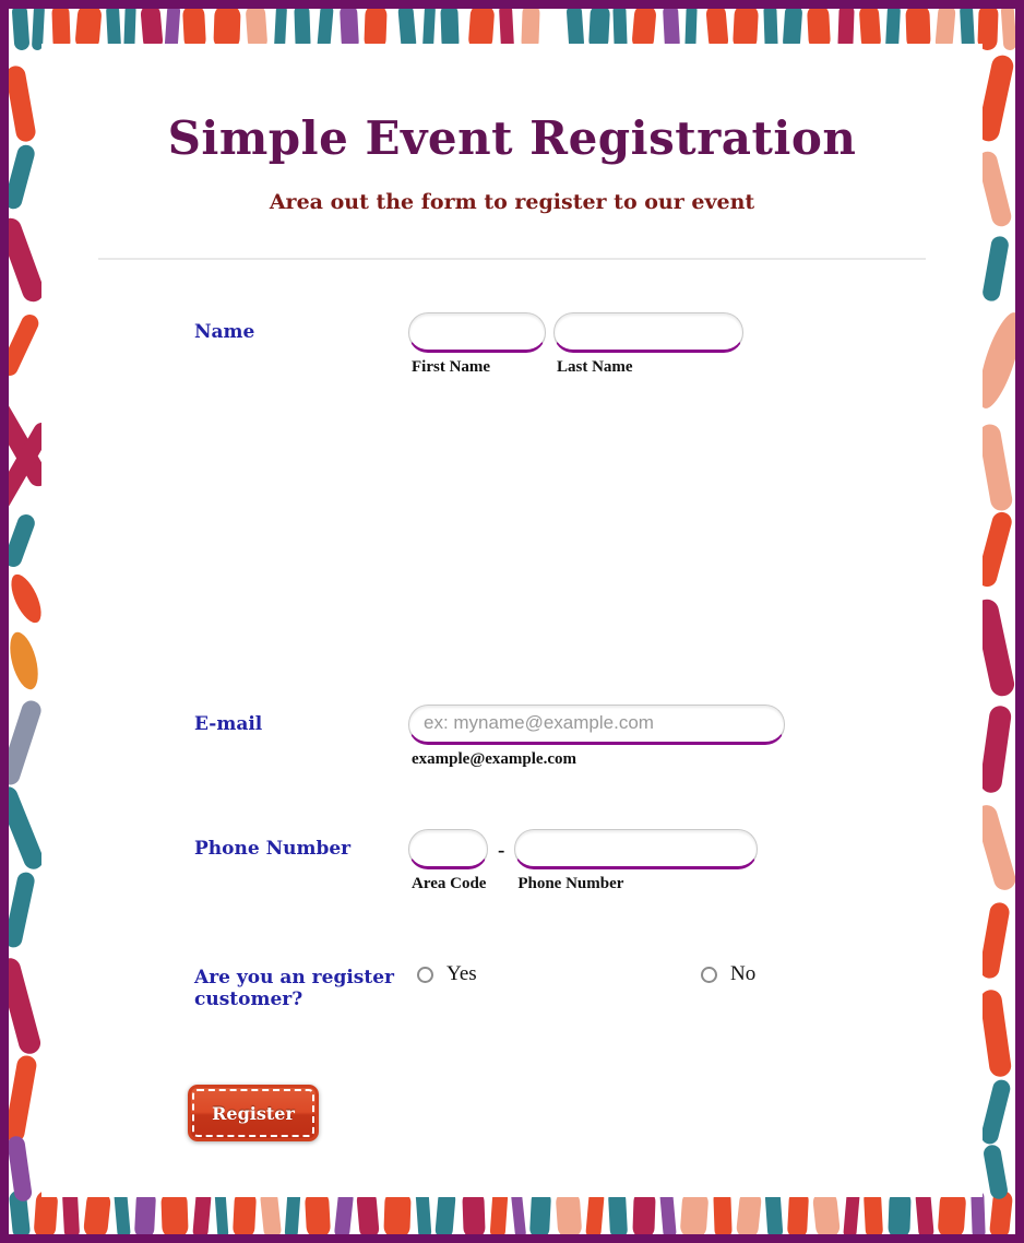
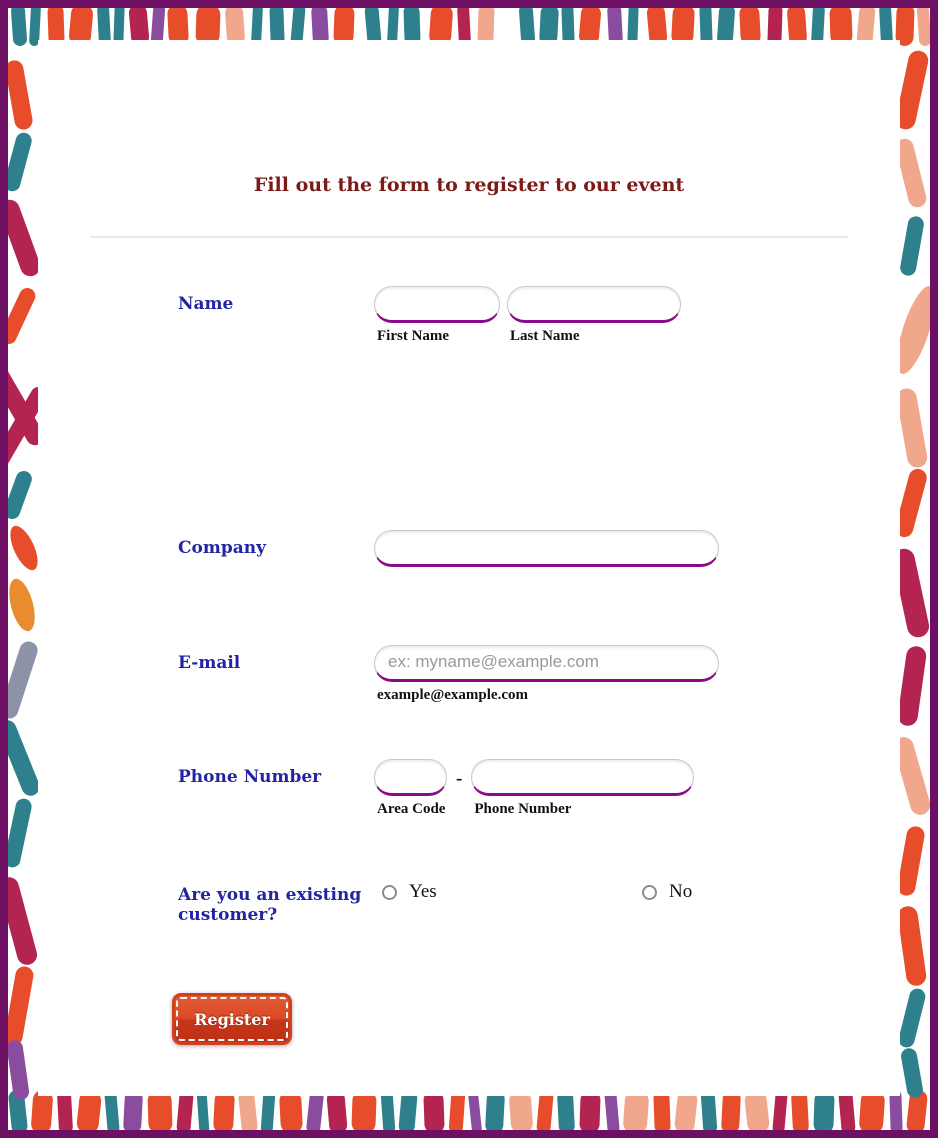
- Simple Event Registration
- Area out the form to register to our event
+ Fill out the form to register to our event
  Name
  First Name
  Last Name
+ Company
  E-mail
  ex: myname@example.com
  example@example.com
  Phone Number
  Area Code
  -
  Phone Number
- Are you an register customer?
+ Are you an existing customer?
  Yes
  No
  Register
